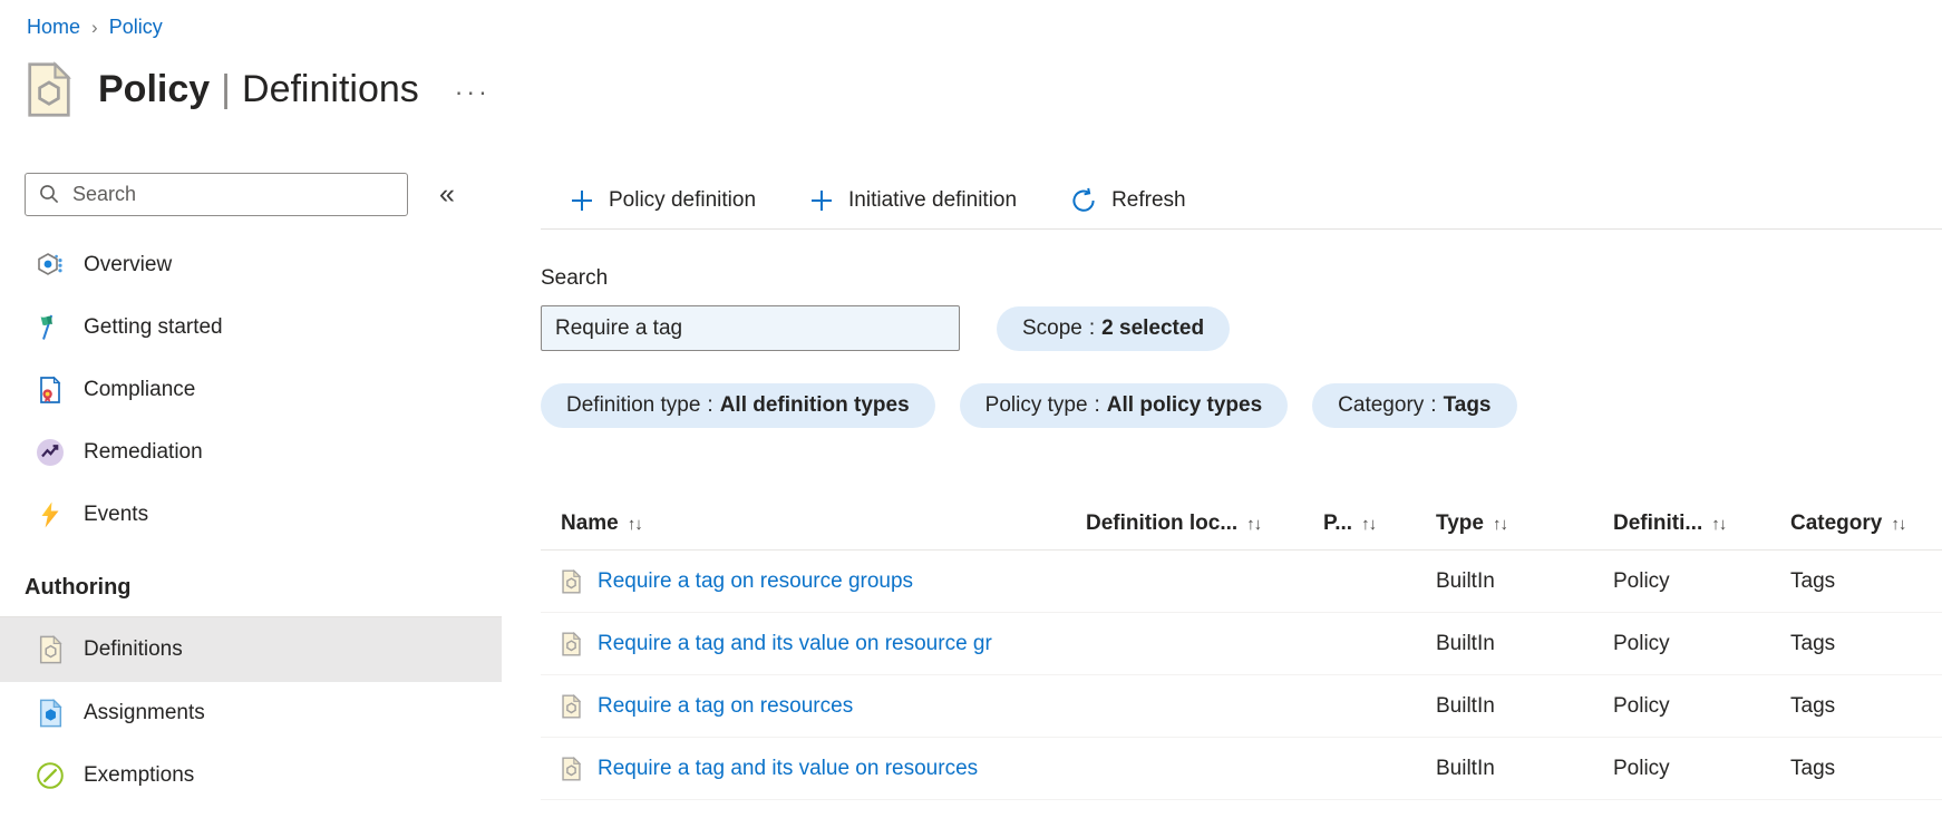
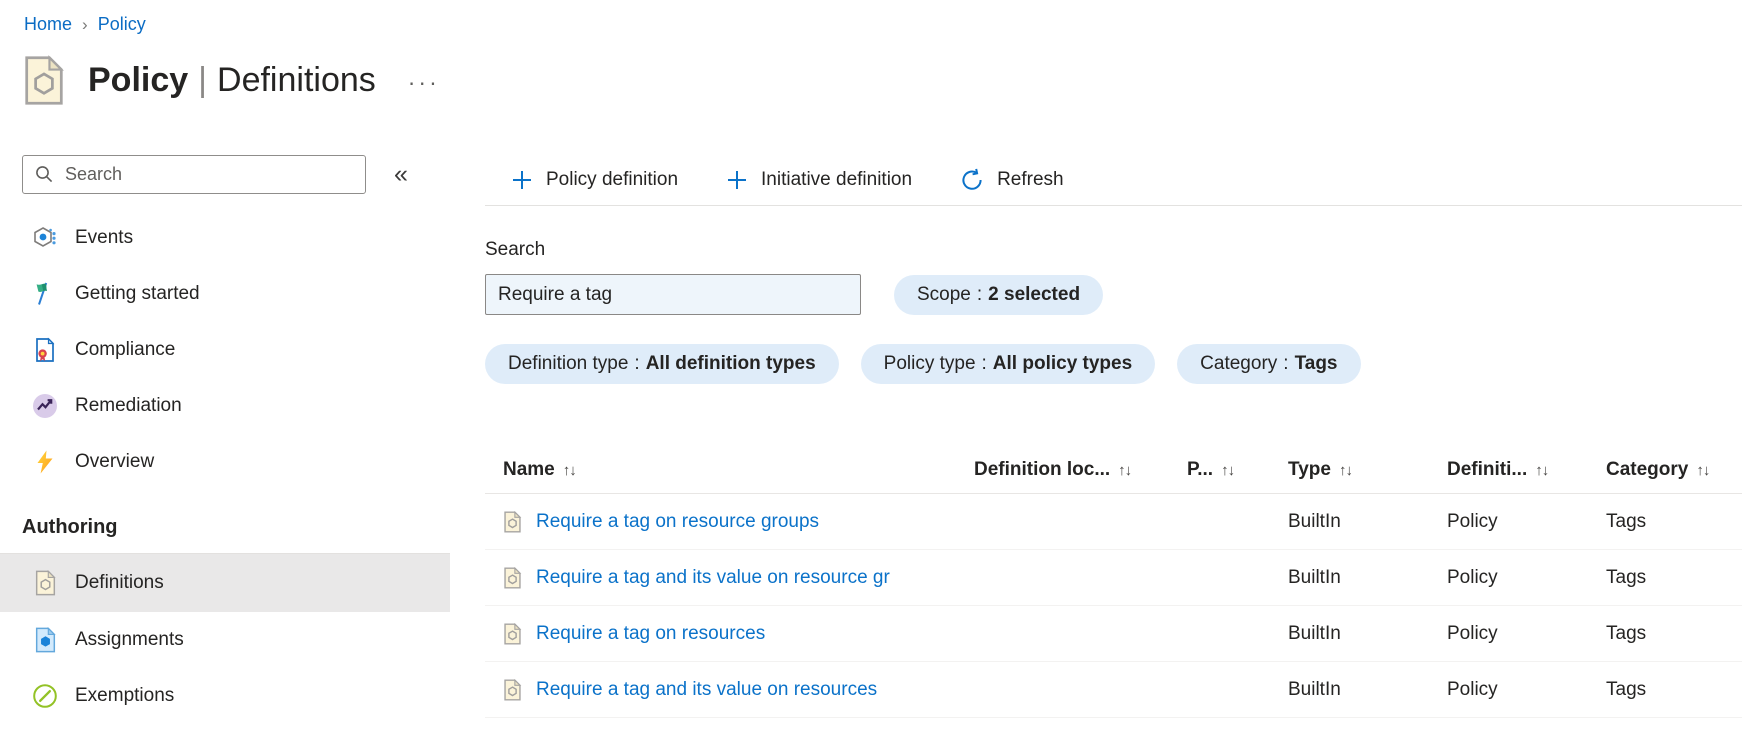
  Home
  ›
  Policy
  Policy | Definitions
  ···
  Search
  «
- Overview
+ Events
  Getting started
  Compliance
  Remediation
- Events
+ Overview
  Authoring
  Definitions
  Assignments
  Exemptions
  Policy definition
  Initiative definition
  Refresh
  Search
  Require a tag
  Scope
  :
  2 selected
  Definition type
  :
  All definition types
  Policy type
  :
  All policy types
  Category
  :
  Tags
  Name
  ↑↓
  Definition loc...
  ↑↓
  P...
  ↑↓
  Type
  ↑↓
  Definiti...
  ↑↓
  Category
  ↑↓
  Require a tag on resource groups
  BuiltIn
  Policy
  Tags
  Require a tag and its value on resource gr
  BuiltIn
  Policy
  Tags
  Require a tag on resources
  BuiltIn
  Policy
  Tags
  Require a tag and its value on resources
  BuiltIn
  Policy
  Tags
